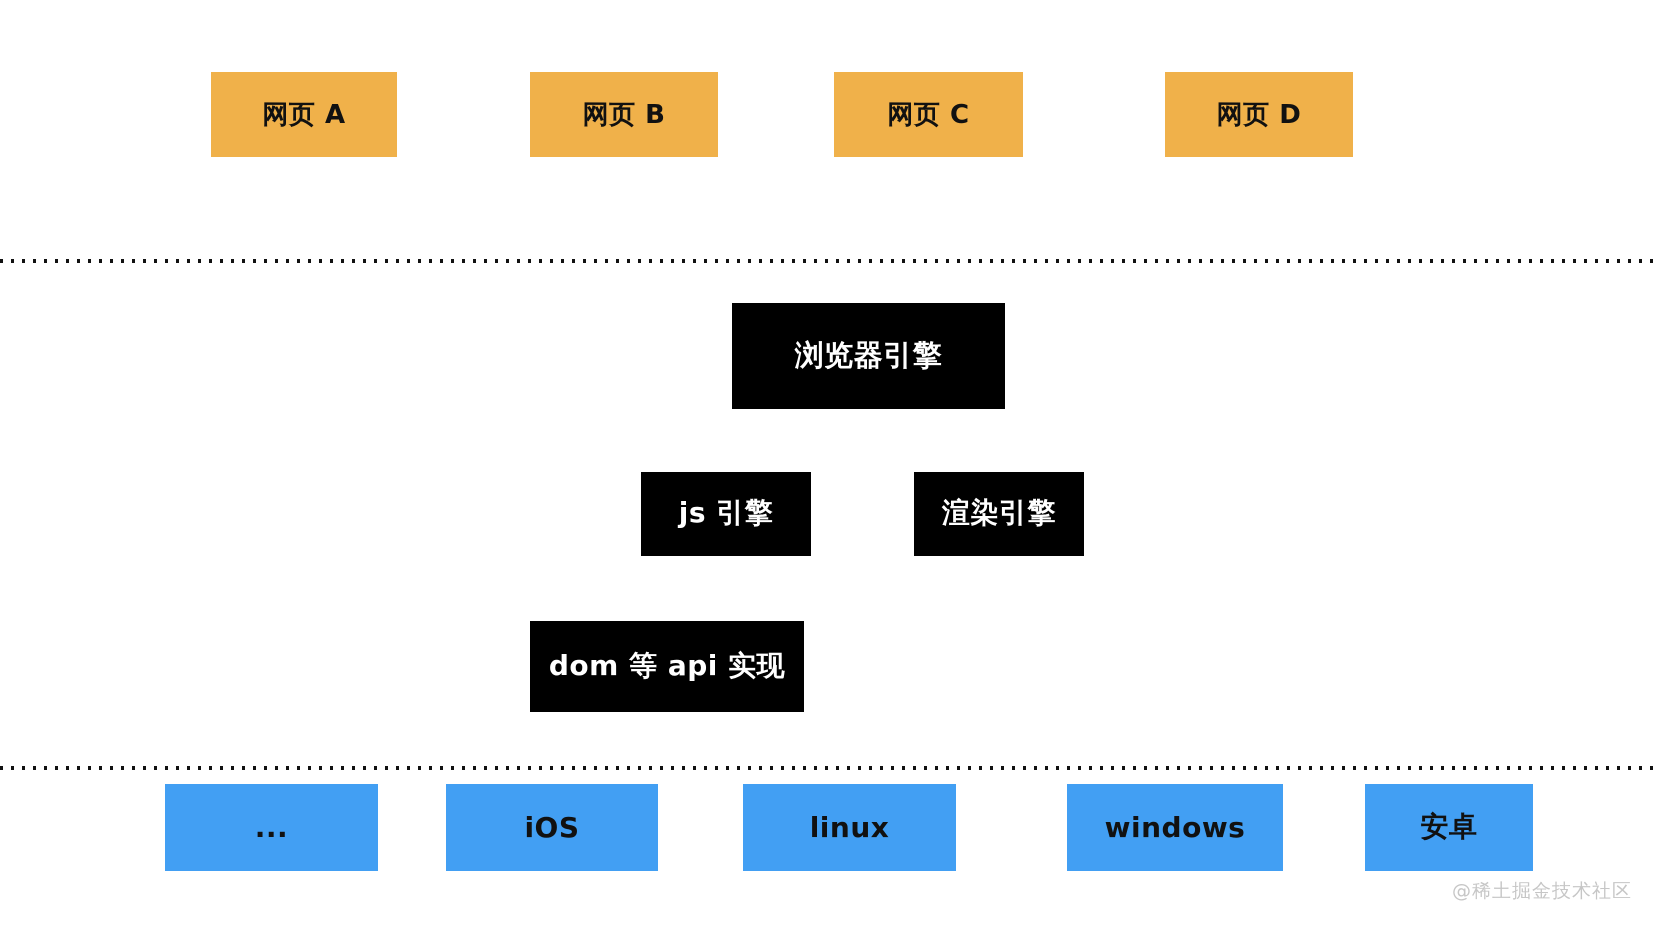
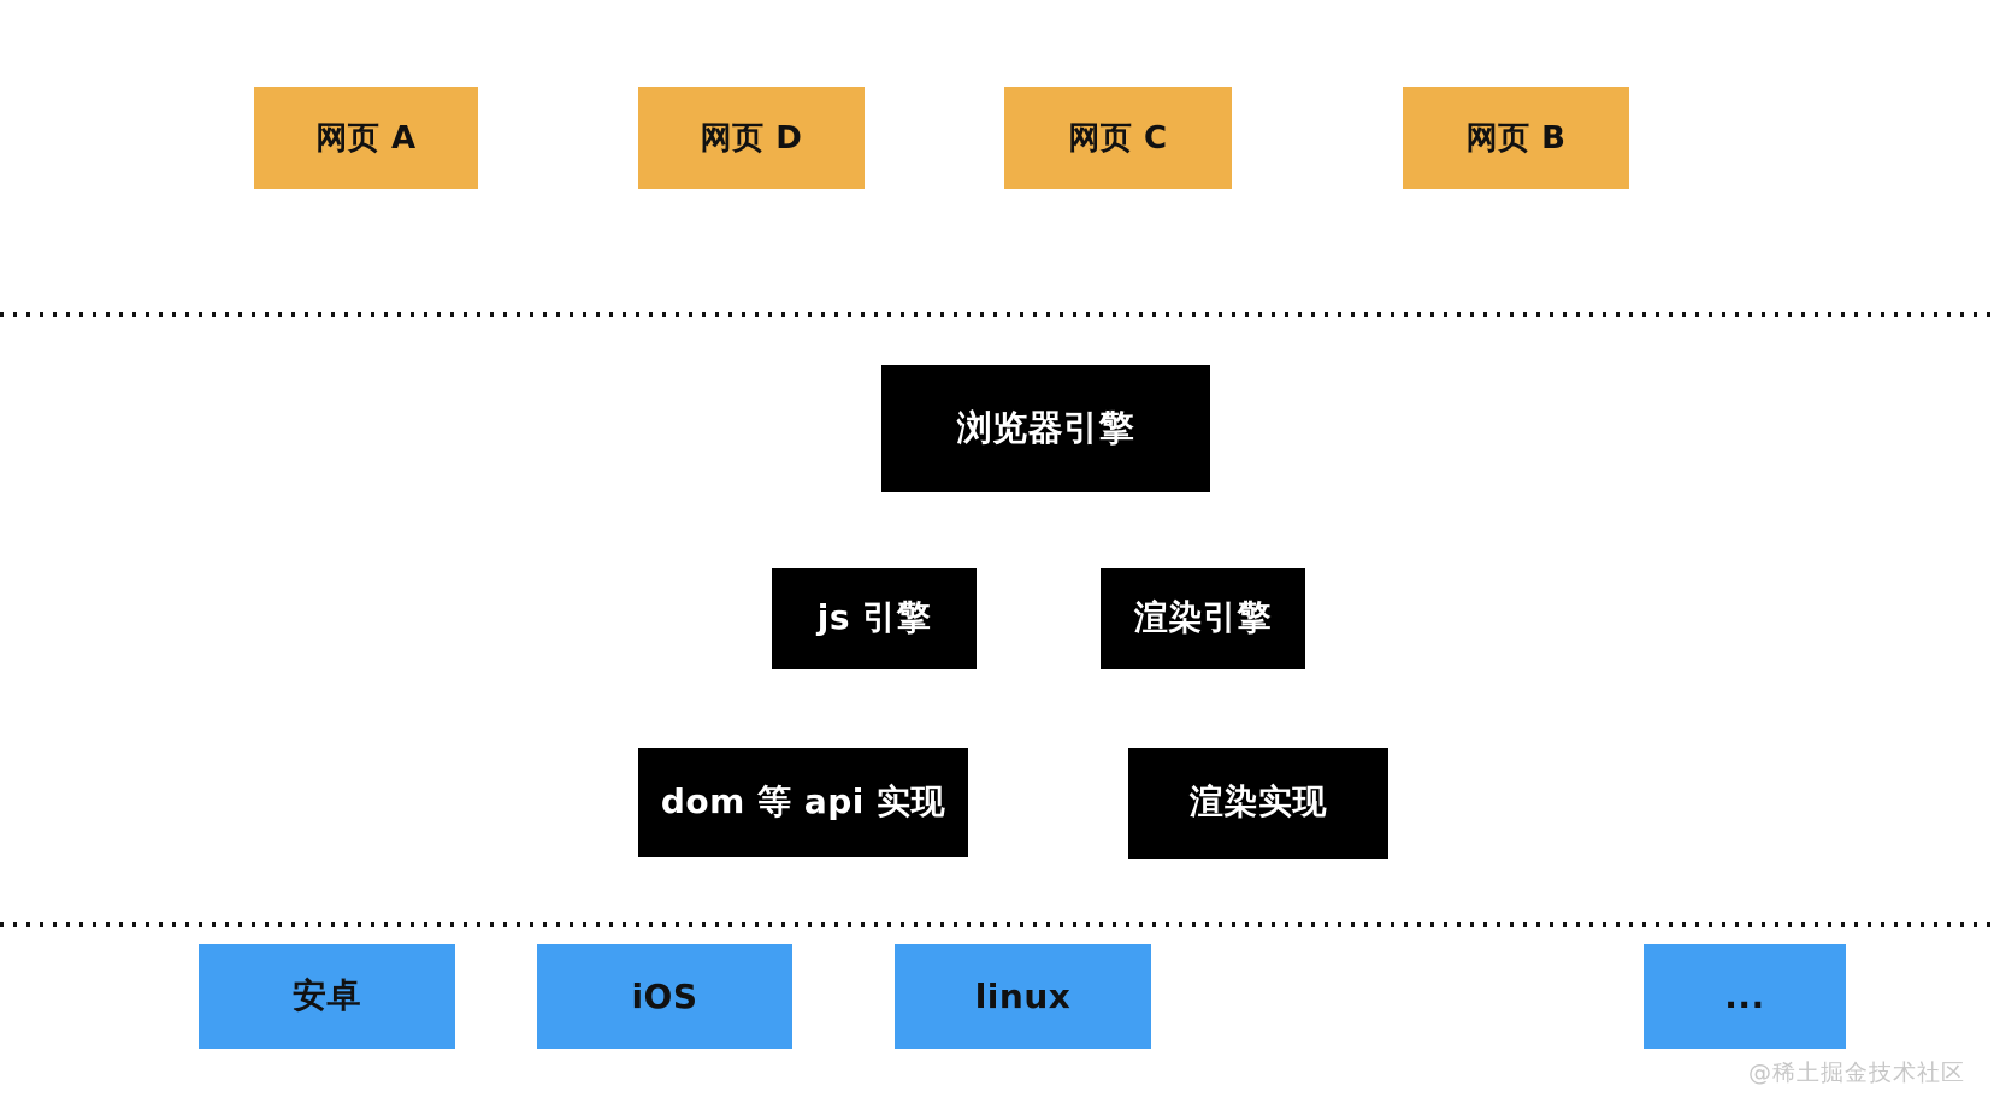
  网页 A
- 网页 B
+ 网页 D
  网页 C
- 网页 D
+ 网页 B
  浏览器引擎
  js 引擎
  渲染引擎
  dom 等 api 实现
+ 渲染实现
- ...
+ 安卓
  iOS
  linux
- windows
- 安卓
+ ...
  @稀土掘金技术社区
